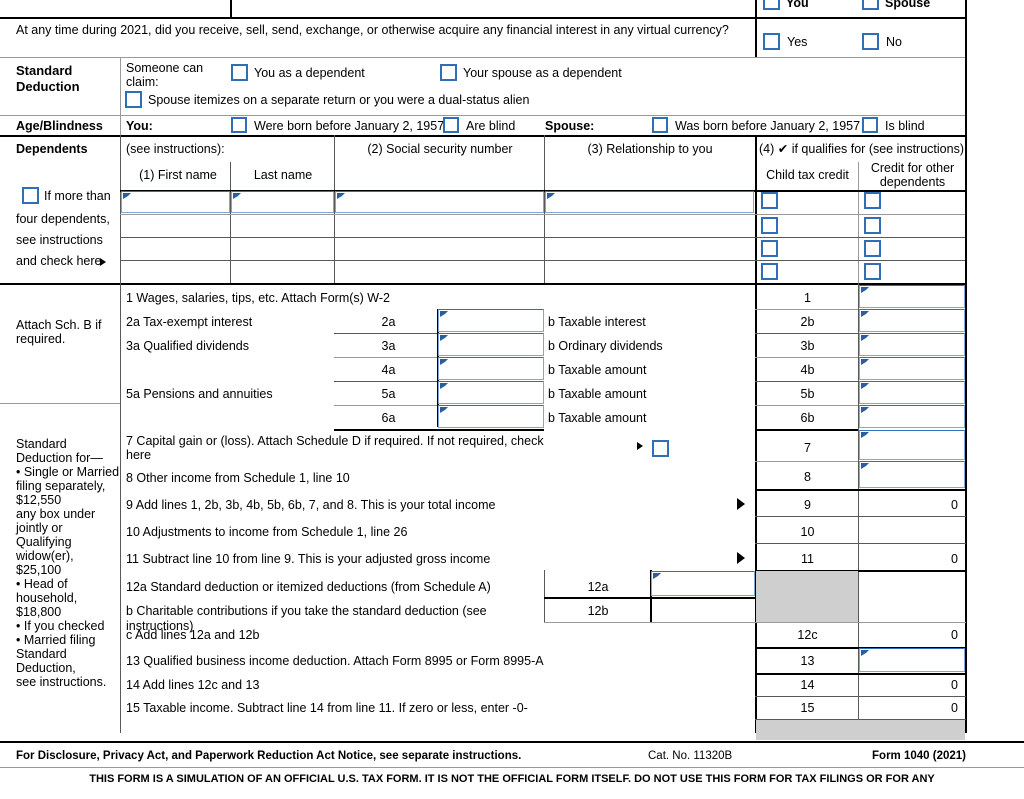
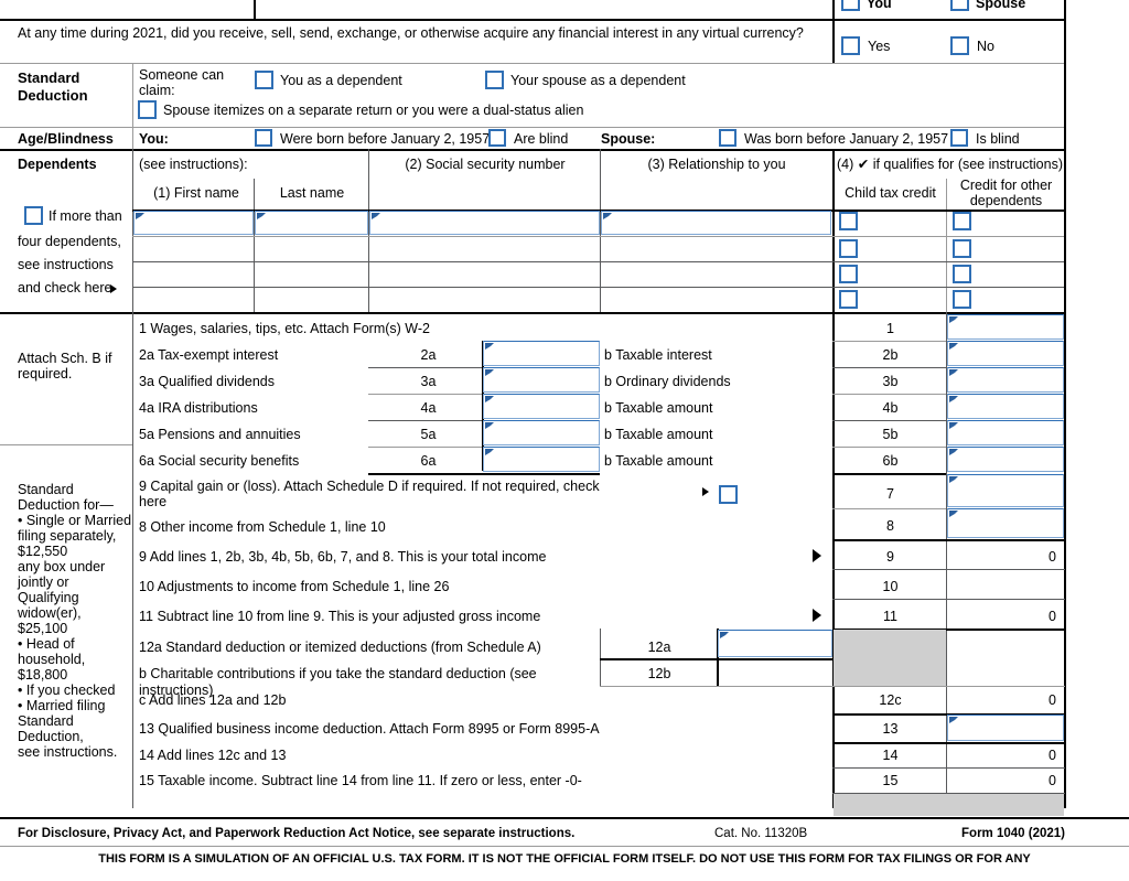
  You
  Spouse
  At any time during 2021, did you receive, sell, send, exchange, or otherwise acquire any financial interest in any virtual currency?
  Yes
  No
  Standard
  Deduction
  Someone can
  claim:
  You as a dependent
  Your spouse as a dependent
  Spouse itemizes on a separate return or you were a dual-status alien
  Age/Blindness
  You:
  Were born before January 2, 1957
  Are blind
  Spouse:
  Was born before January 2, 1957
  Is blind
  Dependents
  If more than
  four dependents,
  see instructions
  and check here
  (see instructions):
  (1) First name
  Last name
  (2) Social security number
  (3) Relationship to you
  (4) ✔ if qualifies for (see instructions)
  Child tax credit
  Credit for other
  dependents
  Attach Sch. B if
  required.
  1 Wages, salaries, tips, etc. Attach Form(s) W-2
  1
  2a Tax-exempt interest
  2a
  b Taxable interest
  2b
  3a Qualified dividends
  3a
  b Ordinary dividends
  3b
+ 4a IRA distributions
  4a
  b Taxable amount
  4b
  5a Pensions and annuities
  5a
  b Taxable amount
  5b
+ 6a Social security benefits
  6a
  b Taxable amount
  6b
  Standard
  Deduction for—
  • Single or Married
  filing separately,
  $12,550
  any box under
  jointly or
  Qualifying
  widow(er),
  $25,100
  • Head of
  household,
  $18,800
  • If you checked
  • Married filing
  Standard
  Deduction,
  see instructions.
- 7 Capital gain or (loss). Attach Schedule D if required. If not required, check
+ 9 Capital gain or (loss). Attach Schedule D if required. If not required, check
  here
  7
  8 Other income from Schedule 1, line 10
  8
  9 Add lines 1, 2b, 3b, 4b, 5b, 6b, 7, and 8. This is your total income
  9
  0
  10 Adjustments to income from Schedule 1, line 26
  10
  11 Subtract line 10 from line 9. This is your adjusted gross income
  11
  0
  12a Standard deduction or itemized deductions (from Schedule A)
  12a
  b Charitable contributions if you take the standard deduction (see instructions)
  12b
  c Add lines 12a and 12b
  12c
  0
  13 Qualified business income deduction. Attach Form 8995 or Form 8995-A
  13
  14 Add lines 12c and 13
  14
  0
  15 Taxable income. Subtract line 14 from line 11. If zero or less, enter -0-
  15
  0
  For Disclosure, Privacy Act, and Paperwork Reduction Act Notice, see separate instructions.
  Cat. No. 11320B
  Form 1040 (2021)
  THIS FORM IS A SIMULATION OF AN OFFICIAL U.S. TAX FORM. IT IS NOT THE OFFICIAL FORM ITSELF. DO NOT USE THIS FORM FOR TAX FILINGS OR FOR ANY
